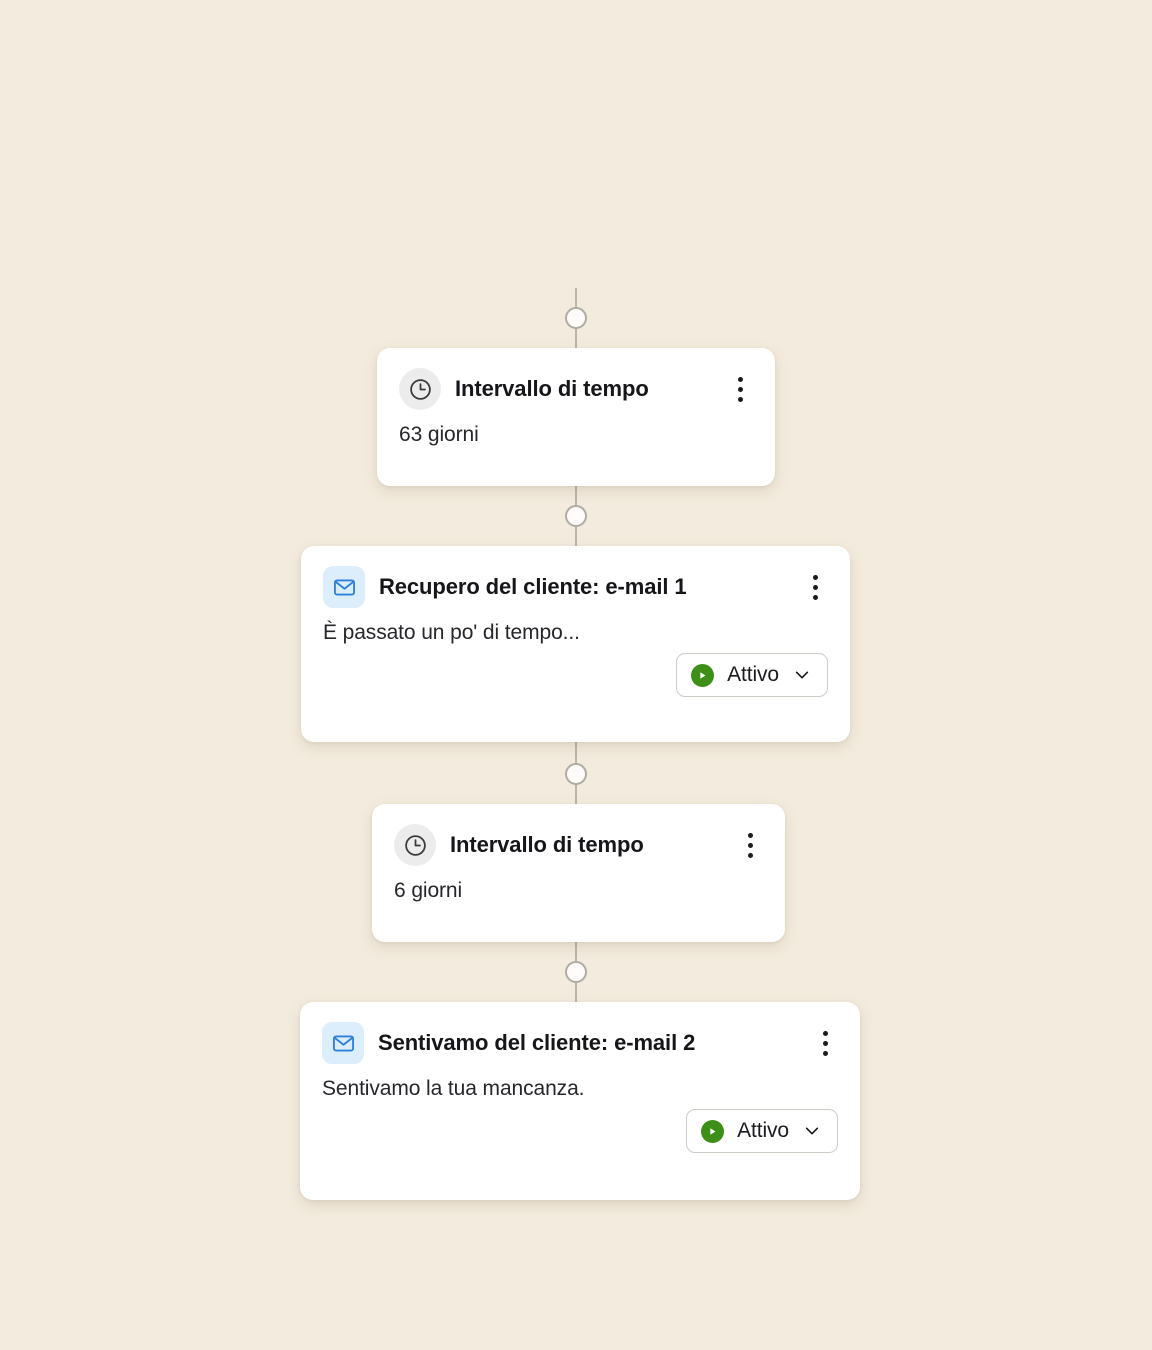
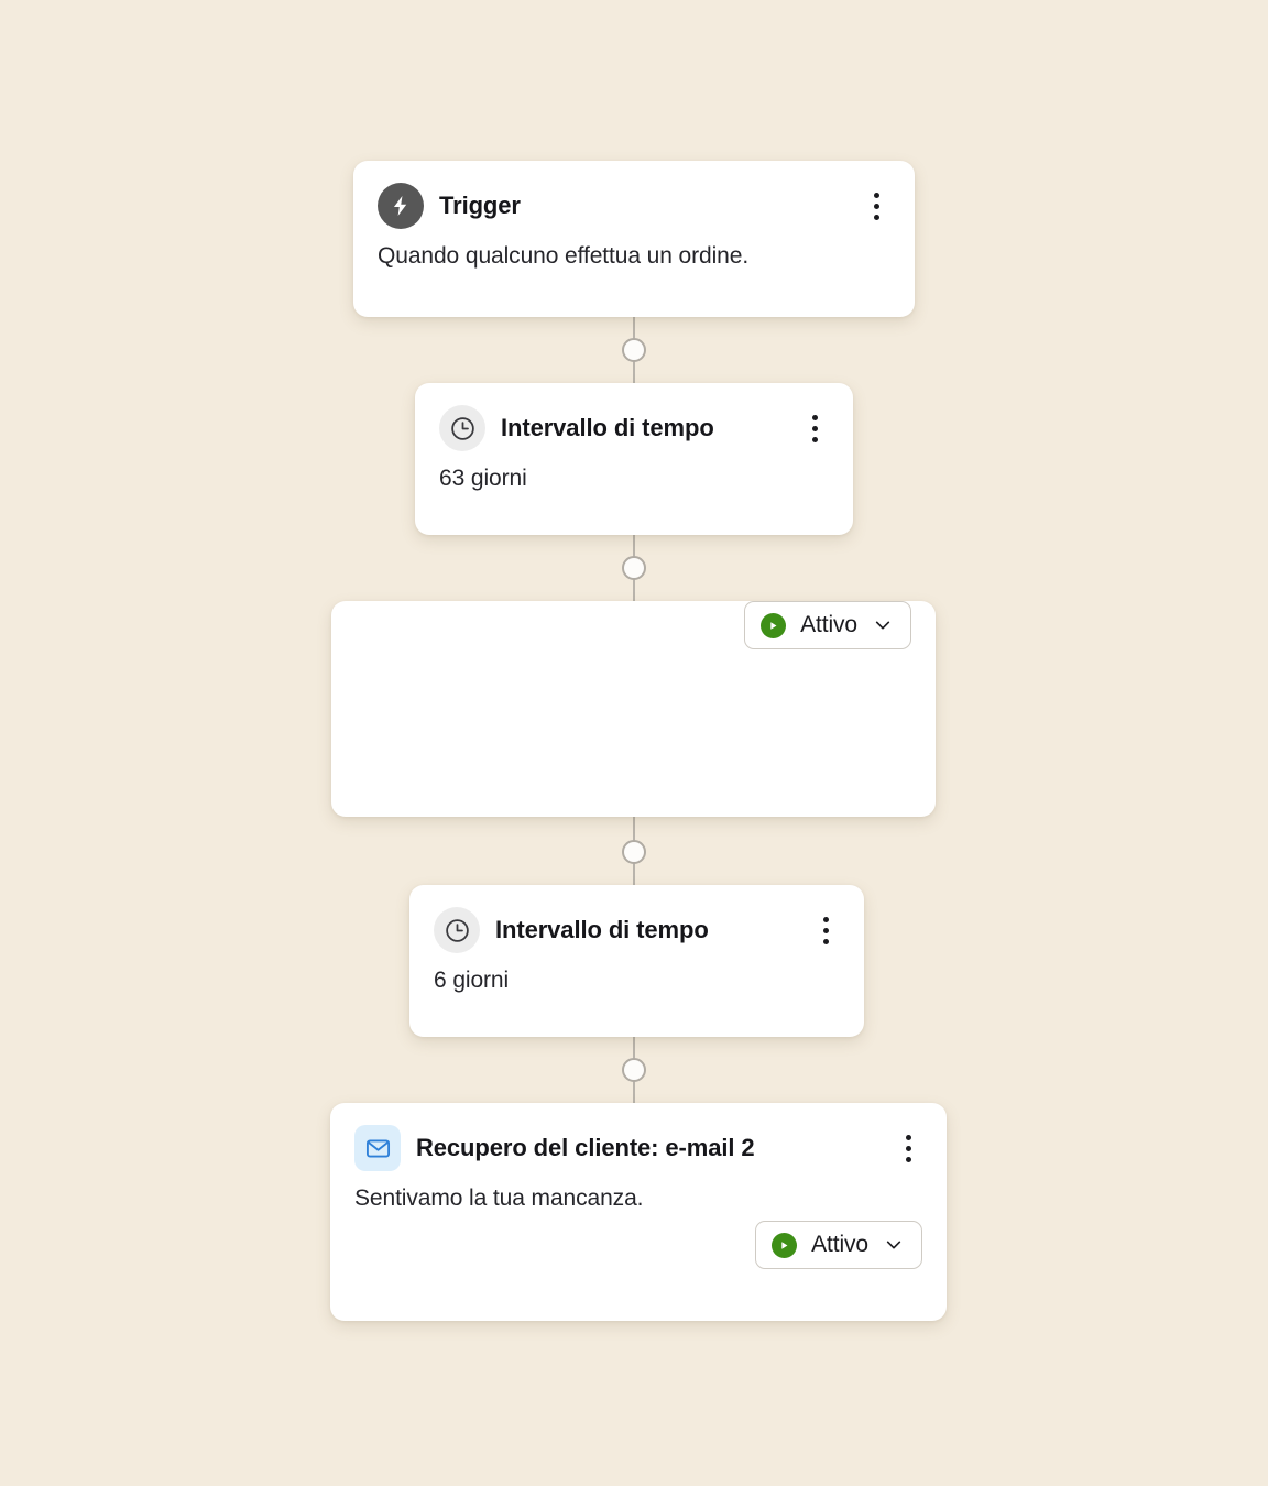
+ Trigger
+ Quando qualcuno effettua un ordine.
  Intervallo di tempo
  63 giorni
- Recupero del cliente: e-mail 1
- È passato un po' di tempo...
  Attivo
  Intervallo di tempo
  6 giorni
- Sentivamo del cliente: e-mail 2
+ Recupero del cliente: e-mail 2
  Sentivamo la tua mancanza.
  Attivo
